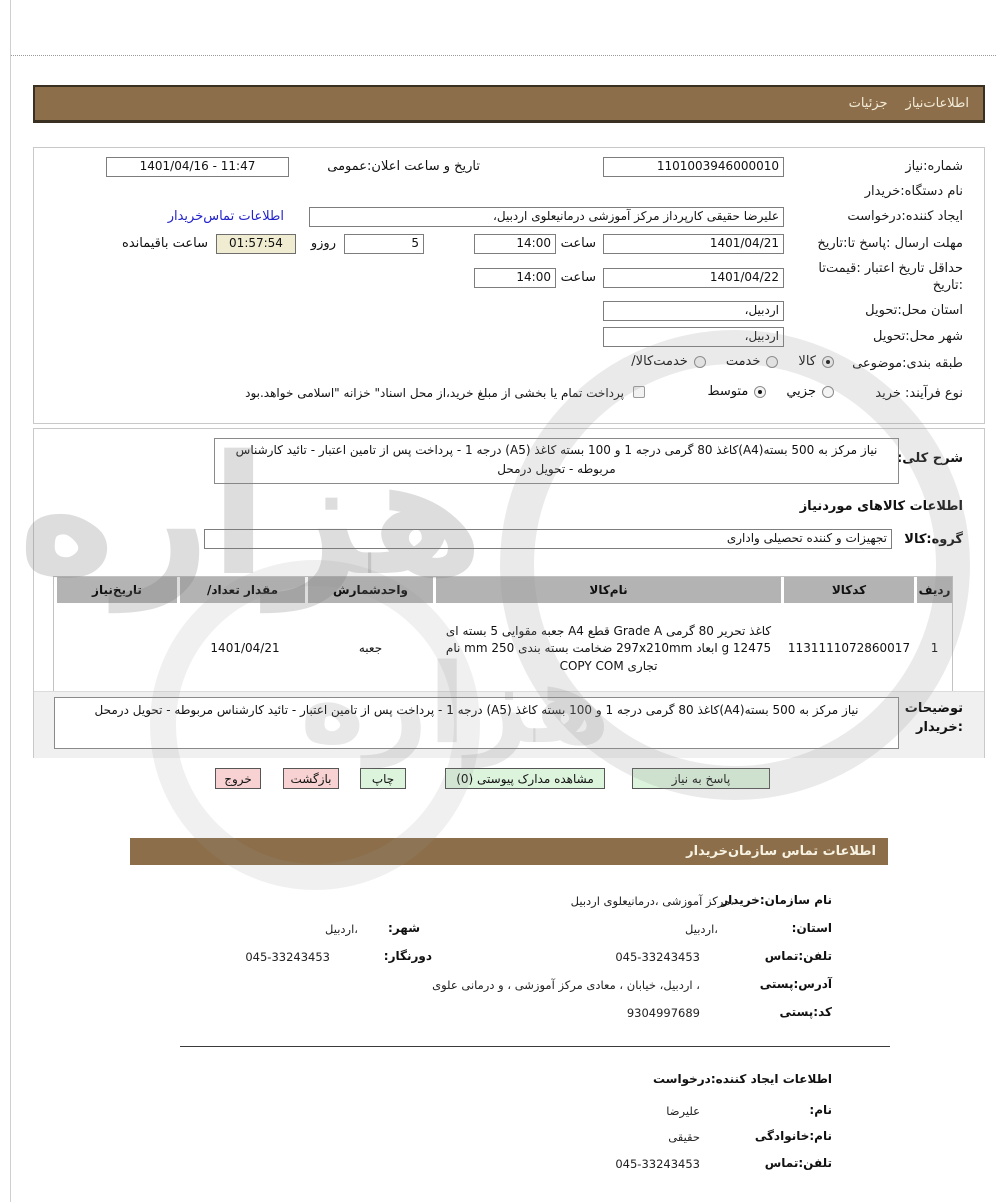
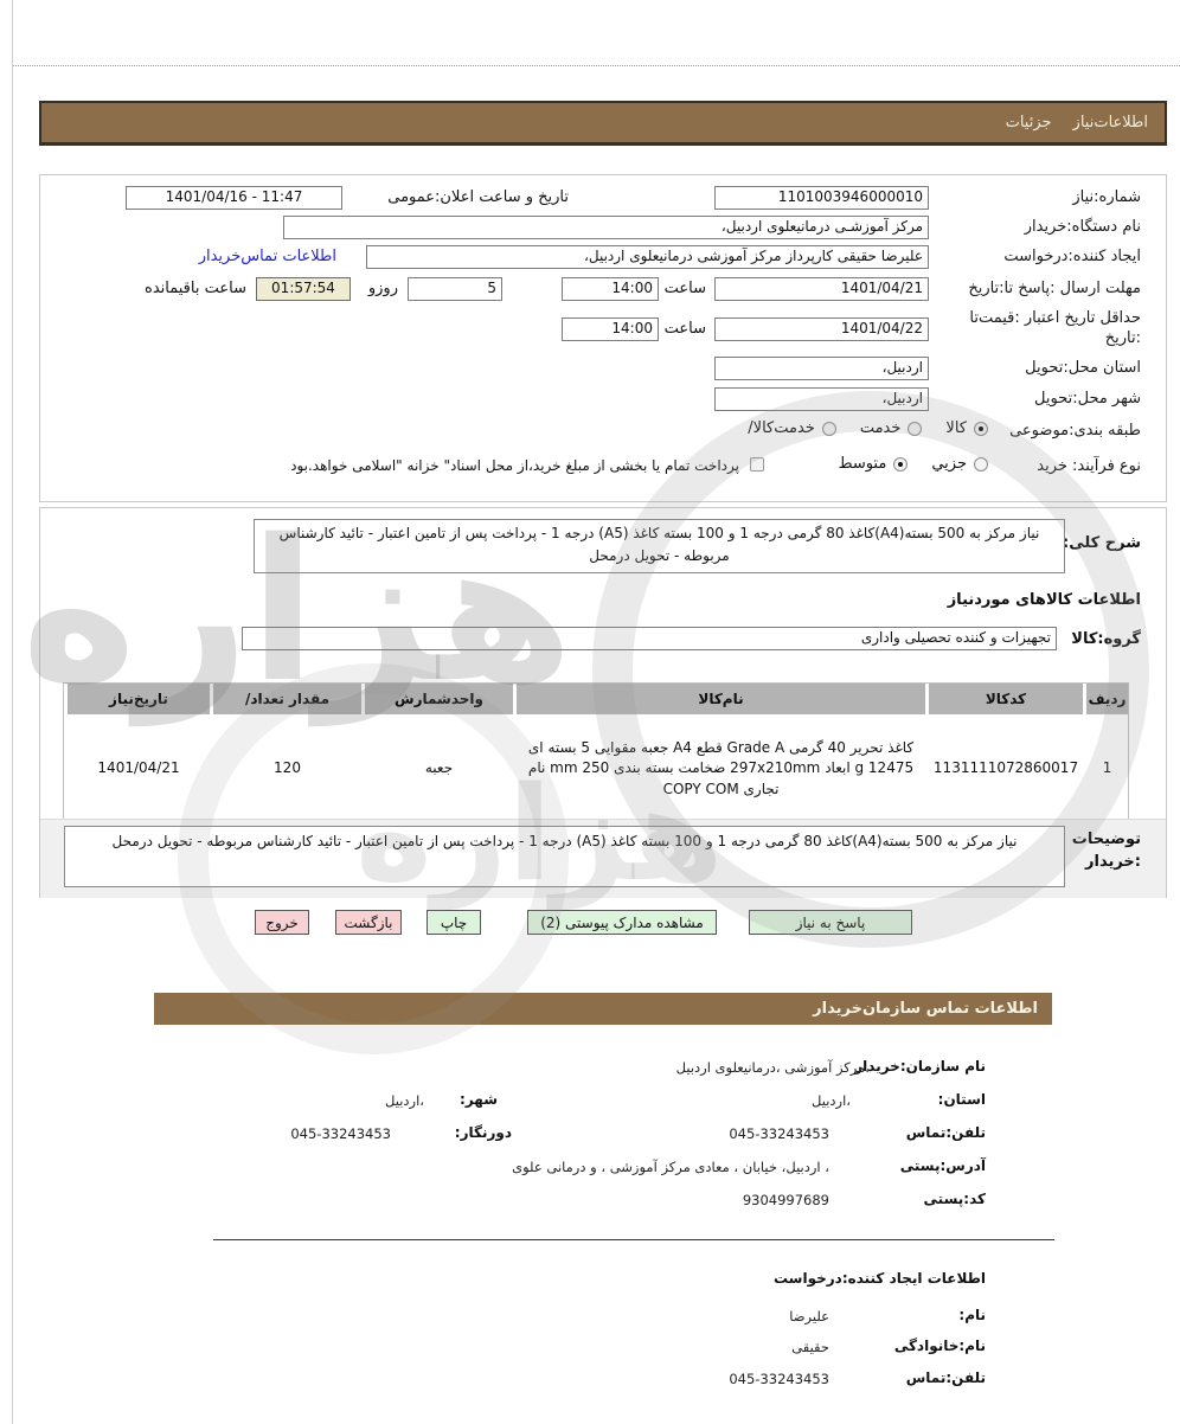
  اطلاعات‌نیاز
  جزئیات
  شماره:نیاز
  1101003946000010
  تاریخ و ساعت اعلان:عمومی
  1401/04/16 - 11:47
  نام دستگاه:خریدار
+ مرکز آموزشـی درمانیعلوی اردبیل،
  ایجاد کننده:درخواست
  علیرضا حقیقی کارپرداز مرکز آموزشی درمانیعلوی اردبیل،
  اطلاعات تماس‌خریدار
  مهلت ارسال :پاسخ تا:تاریخ
  1401/04/21
  ساعت
  14:00
  5
  روزو
  01:57:54
  ساعت باقیمانده
  حداقل تاریخ اعتبار :قیمت‌تا
  :تاریخ
  1401/04/22
  ساعت
  14:00
  استان محل:تحویل
  اردبیل،
  شهر محل:تحویل
  اردبیل،
  طبقه بندی:موضوعی
  کالا
  خدمت
  خدمت‌کالا/
  نوع فرآیند: خرید
  جزیي
  متوسط
  پرداخت تمام یا بخشی از مبلغ خرید،از محل اسناد" خزانه "اسلامی خواهد.بود
  نیاز مرکز به 500 بسته(A4)کاغذ 80 گرمی درجه 1 و 100 بسته کاغذ (A5) درجه 1 - پرداخت پس از تامین اعتبار - تائید کارشناس مربوطه - تحویل درمحل
  اطلاعات کالاهای موردنیاز
  گروه:کالا
  تجهیزات و کننده تحصیلی واداری
  ردیف
  کدکالا
  نام‌کالا
  واحدشمارش
  مقدار تعداد/
  تاریخ‌نیاز
  1
  1131111072860017
- کاغذ تحریر 80 گرمی Grade A قطع A4 جعبه مقوایی 5 بسته ای 12475 g ابعاد 297x210mm ضخامت بسته بندی 250 mm نام تجاری COPY COM
+ کاغذ تحریر 40 گرمی Grade A قطع A4 جعبه مقوایی 5 بسته ای 12475 g ابعاد 297x210mm ضخامت بسته بندی 250 mm نام تجاری COPY COM
  جعبه
+ 120
  1401/04/21
  توضیحات
  :خریدار
  نیاز مرکز به 500 بسته(A4)کاغذ 80 گرمی درجه 1 و 100 بسته کاغذ (A5) درجه 1 - پرداخت پس از تامین اعتبار - تائید کارشناس مربوطه - تحویل درمحل
  پاسخ به نیاز
- مشاهده مدارک پیوستی (0)
+ مشاهده مدارک پیوستی (2)
  چاپ
  بازگشت
  خروج
  اطلاعات تماس سازمان‌خریدار
  نام سازمان:خریدار
  مرکز آموزشی ،درمانیعلوی اردبیل،
  :استان
  اردبیل،
  :شهر
  اردبیل،
  تلفن:تماس
  045-33243453
  :دورنگار
  045-33243453
  آدرس:پستی
  ، اردبیل، خیابان ، معادی مرکز آموزشی ، و درمانی علوی
  کد:پستی
  9304997689
  اطلاعات ایجاد کننده:درخواست
  :نام
  علیرضا
  نام:خانوادگی
  حقیقی
  تلفن:تماس
  045-33243453
  هزاره
  هزاره
